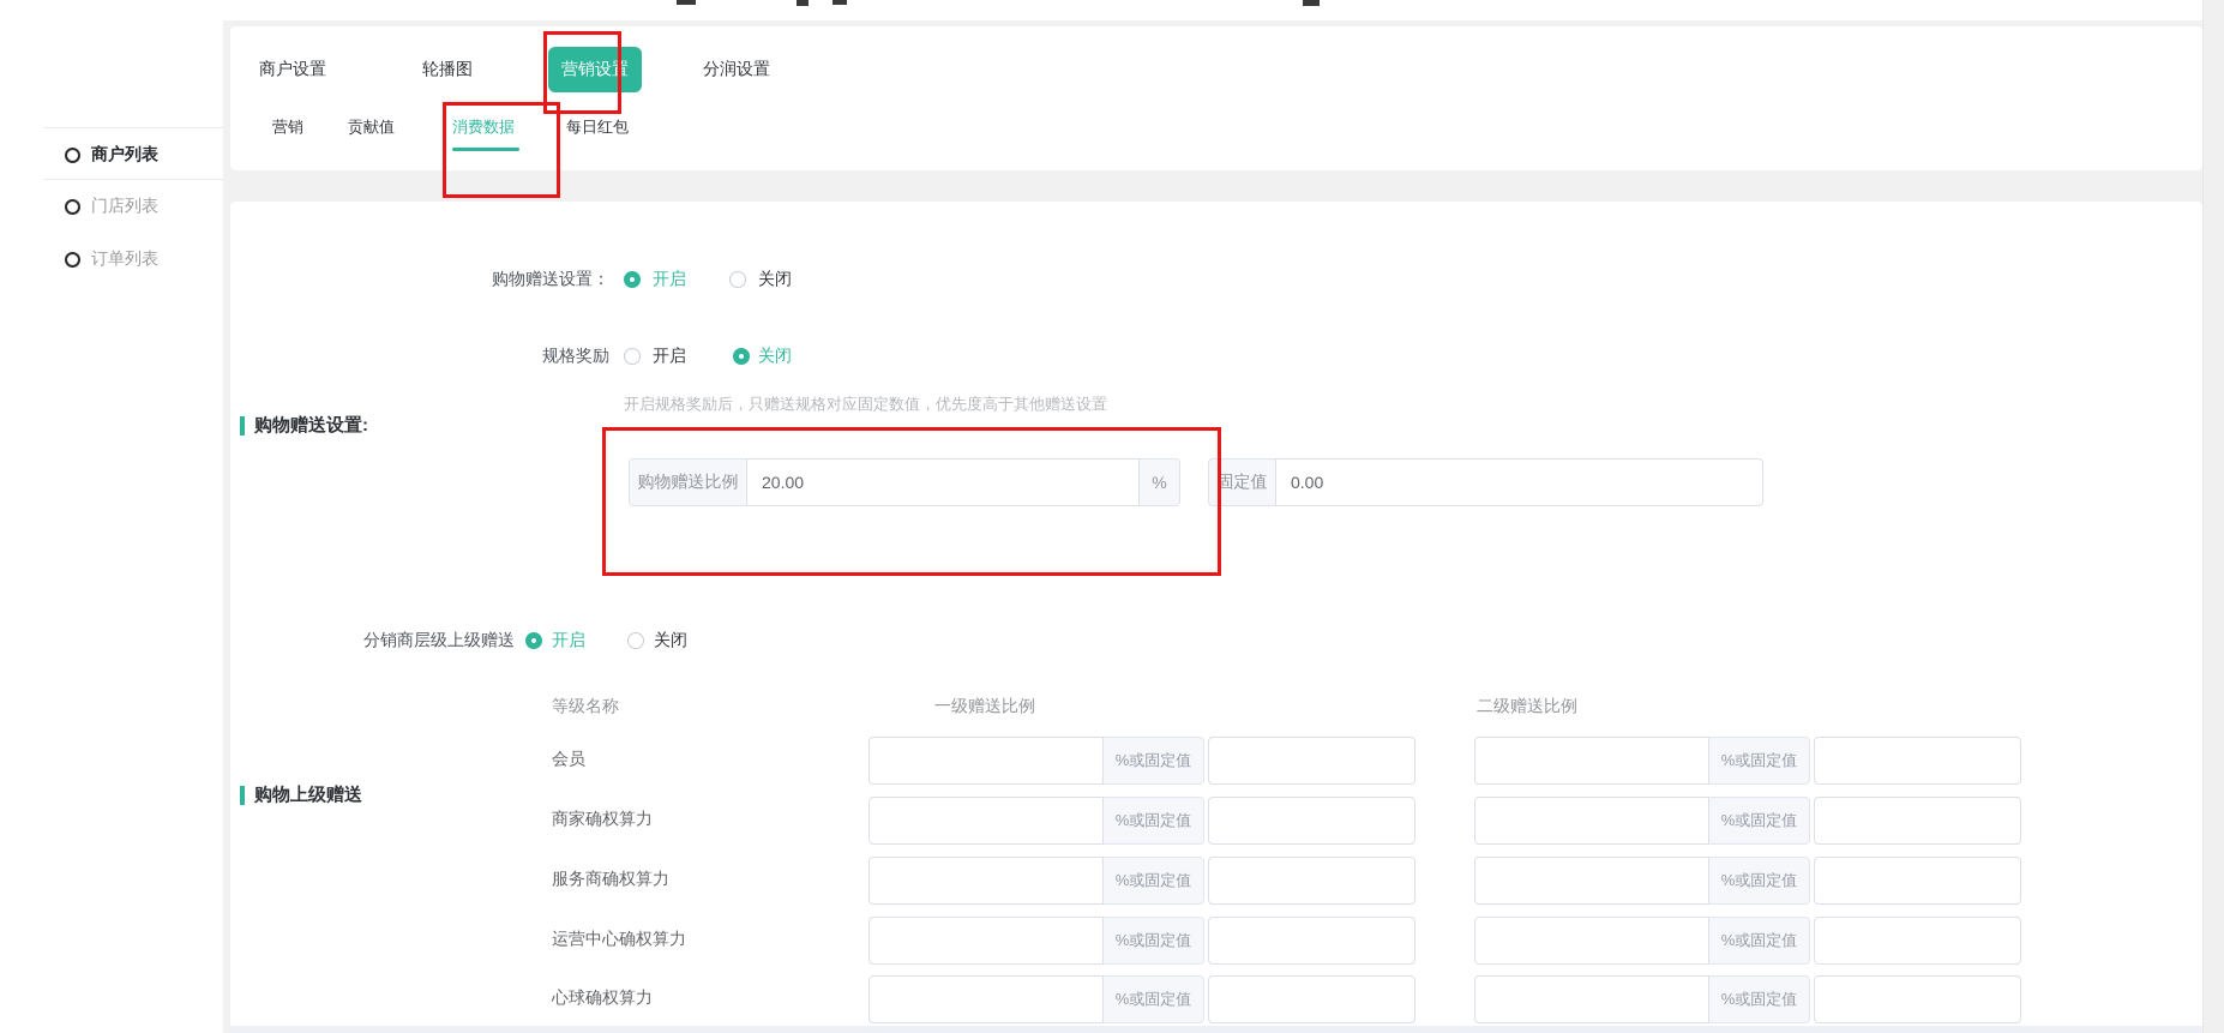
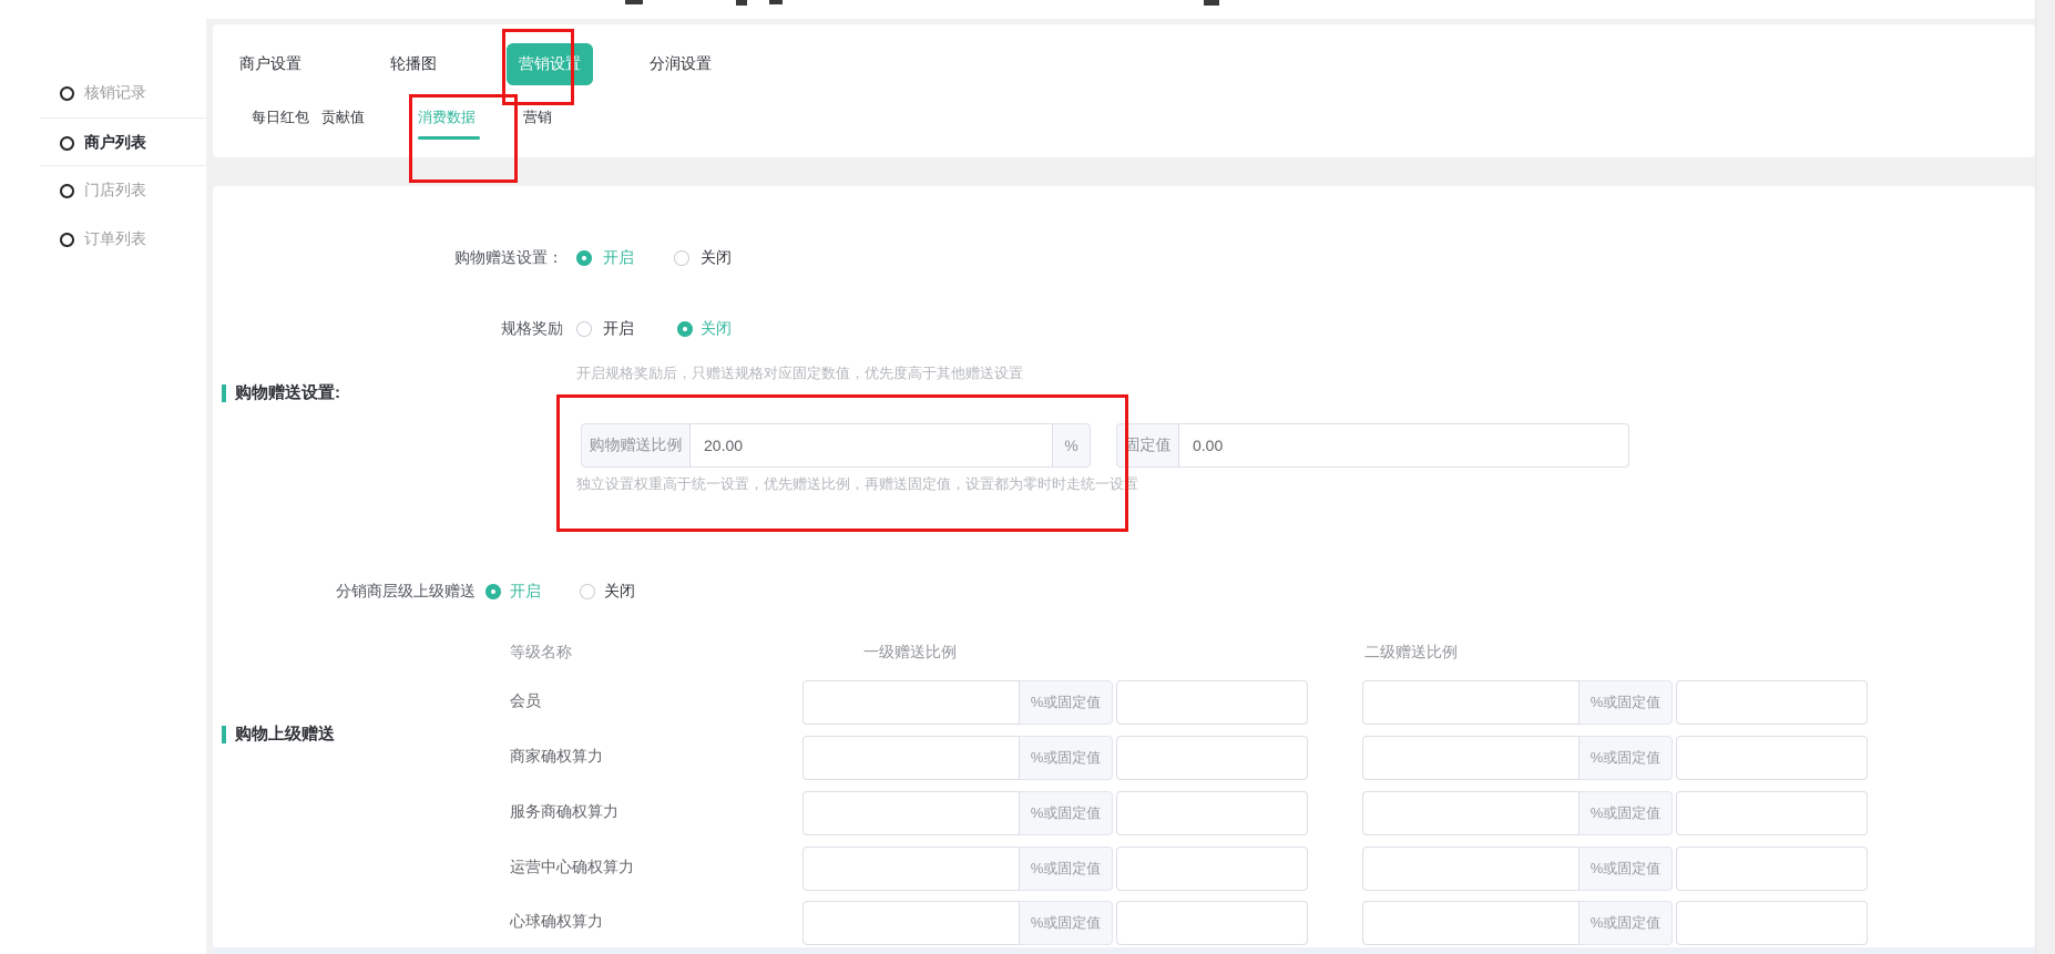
+ 核销记录
  商户列表
  门店列表
  订单列表
  商户设置
  轮播图
  营销设置
  分润设置
- 营销
+ 每日红包
  贡献值
  消费数据
- 每日红包
+ 营销
  购物赠送设置:
  购物赠送设置：
  开启
  关闭
  规格奖励
  开启
  关闭
  开启规格奖励后，只赠送规格对应固定数值，优先度高于其他赠送设置
  购物赠送比例
  20.00
  %
  固定值
  0.00
+ 独立设置权重高于统一设置，优先赠送比例，再赠送固定值，设置都为零时时走统一设置
  购物上级赠送
  分销商层级上级赠送
  开启
  关闭
  等级名称
  一级赠送比例
  二级赠送比例
  会员
  %或固定值
  %或固定值
  商家确权算力
  %或固定值
  %或固定值
  服务商确权算力
  %或固定值
  %或固定值
  运营中心确权算力
  %或固定值
  %或固定值
  心球确权算力
  %或固定值
  %或固定值
